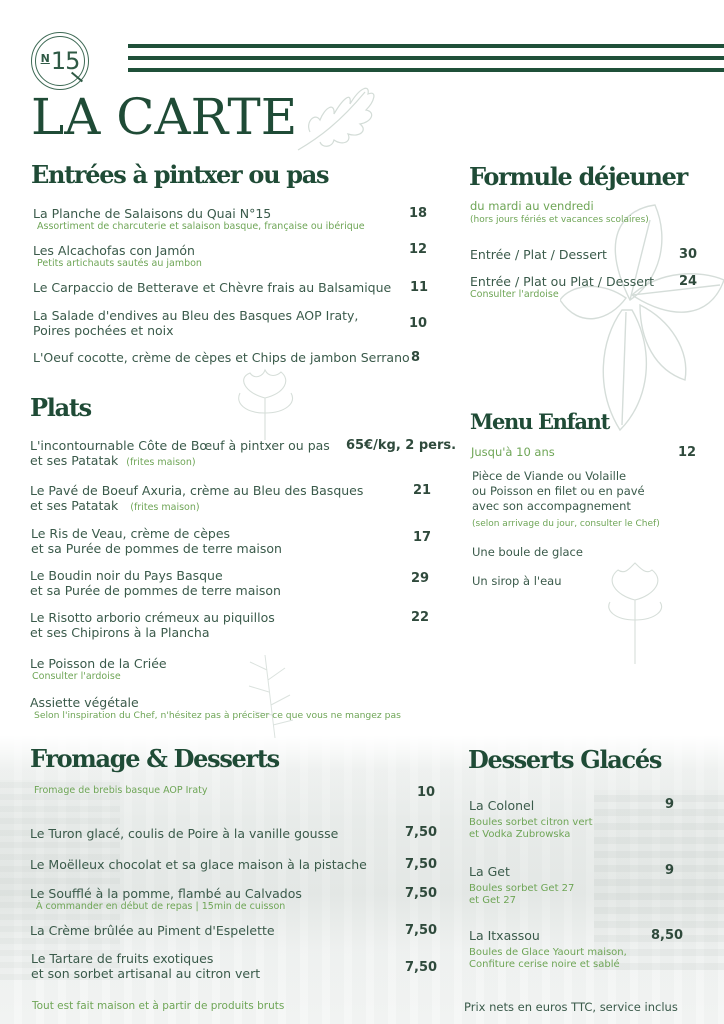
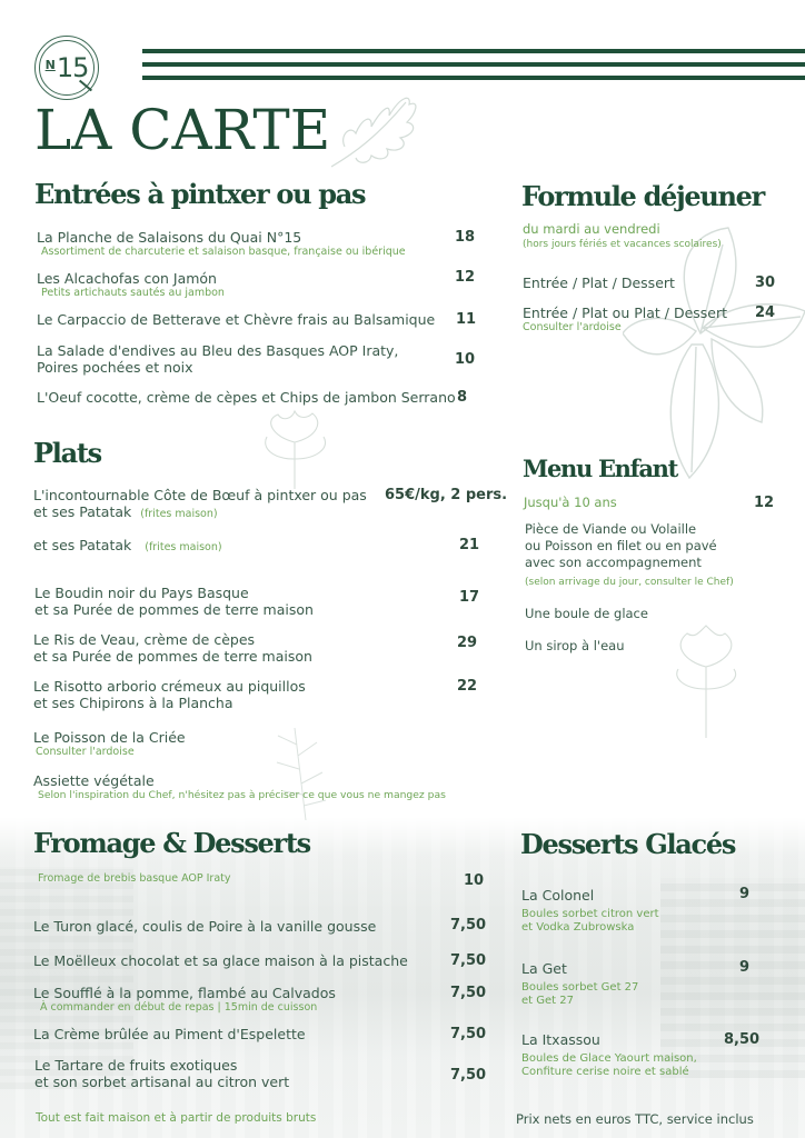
  N
  15
  LA CARTE
  Entrées à pintxer ou pas
  La Planche de Salaisons du Quai N°15
  Assortiment de charcuterie et salaison basque, française ou ibérique
  18
  Les Alcachofas con Jamón
  Petits artichauts sautés au jambon
  12
  Le Carpaccio de Betterave et Chèvre frais au Balsamique
  11
  La Salade d'endives au Bleu des Basques AOP Iraty,
  Poires pochées et noix
  10
  L'Oeuf cocotte, crème de cèpes et Chips de jambon Serrano
  8
  Formule déjeuner
  du mardi au vendredi
  (hors jours fériés et vacances scolaires)
  Entrée / Plat / Dessert
  30
  Entrée / Plat ou Plat / Dessert
  Consulter l'ardoise
  24
  Plats
  L'incontournable Côte de Bœuf à pintxer ou pas
  et ses Patatak (frites maison)
  65€/kg, 2 pers.
- Le Pavé de Boeuf Axuria, crème au Bleu des Basques
  et ses Patatak (frites maison)
  21
- Le Ris de Veau, crème de cèpes
+ Le Boudin noir du Pays Basque
  et sa Purée de pommes de terre maison
  17
- Le Boudin noir du Pays Basque
+ Le Ris de Veau, crème de cèpes
  et sa Purée de pommes de terre maison
  29
  Le Risotto arborio crémeux au piquillos
  et ses Chipirons à la Plancha
  22
  Le Poisson de la Criée
  Consulter l'ardoise
  Assiette végétale
  Selon l'inspiration du Chef, n'hésitez pas à préciser ce que vous ne mangez pas
  Menu Enfant
  Jusqu'à 10 ans
  12
  Pièce de Viande ou Volaille
  ou Poisson en filet ou en pavé
  avec son accompagnement
  (selon arrivage du jour, consulter le Chef)
  Une boule de glace
  Un sirop à l'eau
  Fromage & Desserts
  Fromage de brebis basque AOP Iraty
  10
  Le Turon glacé, coulis de Poire à la vanille gousse
  7,50
  Le Moëlleux chocolat et sa glace maison à la pistache
  7,50
  Le Soufflé à la pomme, flambé au Calvados
  À commander en début de repas | 15min de cuisson
  7,50
  La Crème brûlée au Piment d'Espelette
  7,50
  Le Tartare de fruits exotiques
  et son sorbet artisanal au citron vert
  7,50
  Tout est fait maison et à partir de produits bruts
  Desserts Glacés
  La Colonel
  Boules sorbet citron vert
  et Vodka Zubrowska
  9
  La Get
  Boules sorbet Get 27
  et Get 27
  9
  La Itxassou
  Boules de Glace Yaourt maison,
  Confiture cerise noire et sablé
  8,50
  Prix nets en euros TTC, service inclus
